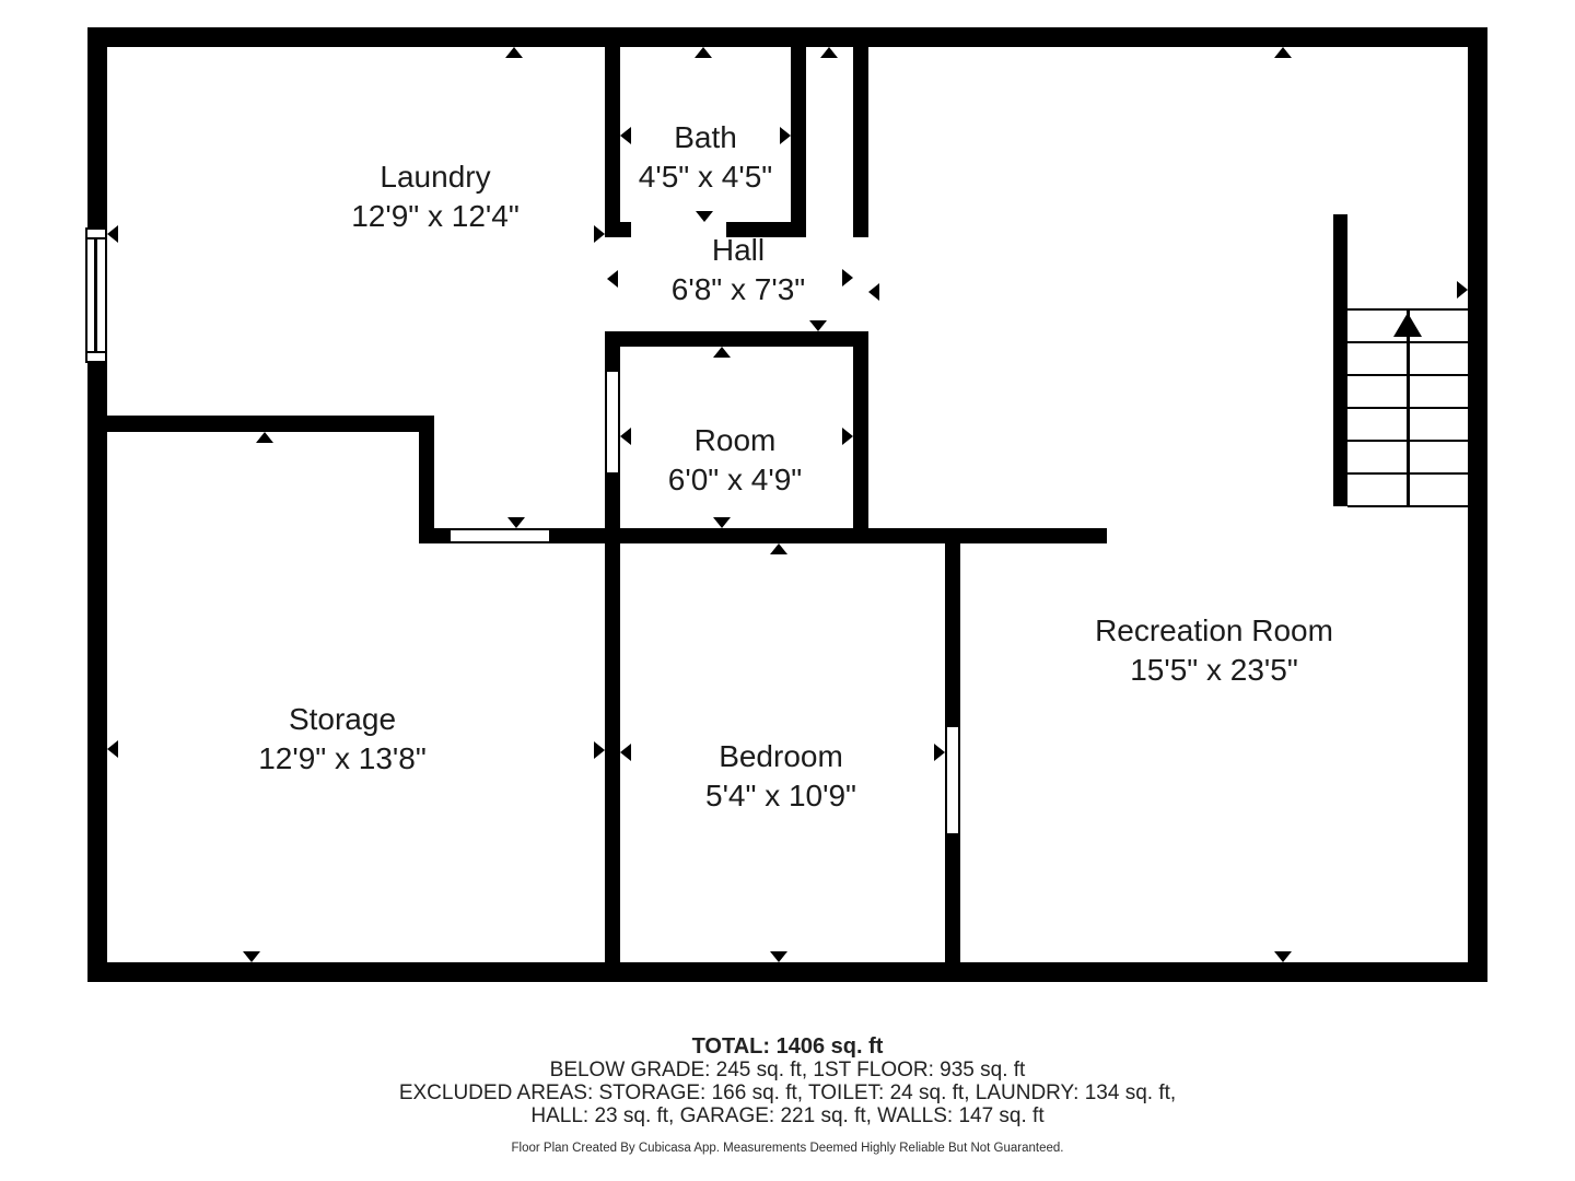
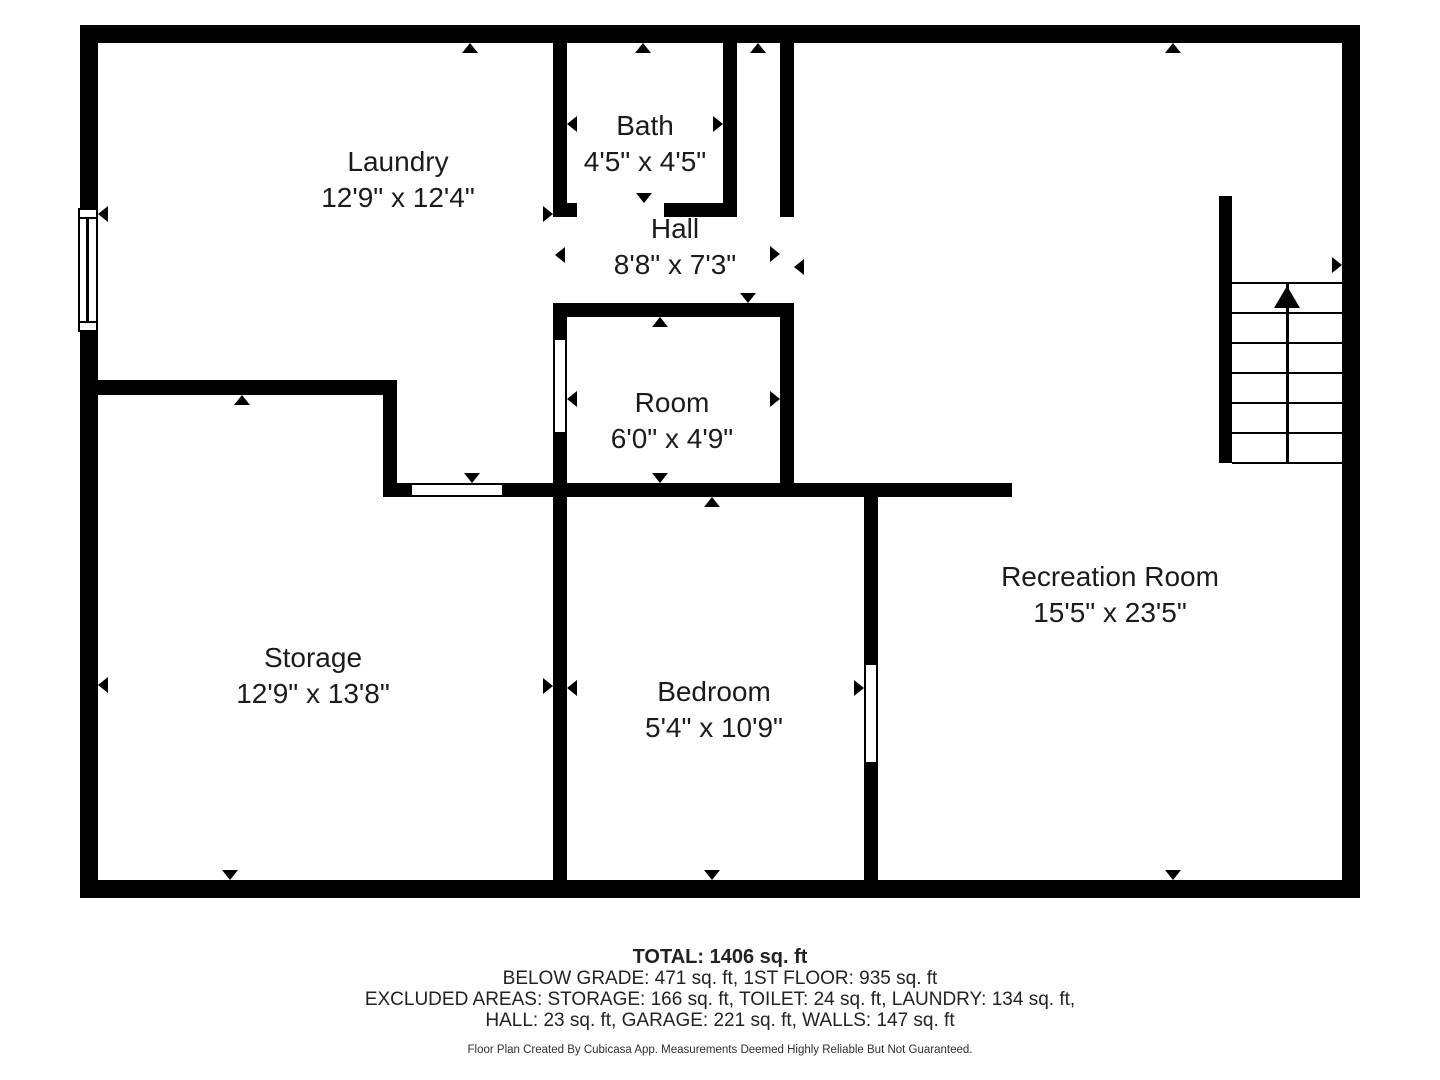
  TOTAL: 1406 sq. ft
- BELOW GRADE: 245 sq. ft, 1ST FLOOR: 935 sq. ft
+ BELOW GRADE: 471 sq. ft, 1ST FLOOR: 935 sq. ft
  EXCLUDED AREAS: STORAGE: 166 sq. ft, TOILET: 24 sq. ft, LAUNDRY: 134 sq. ft,
  HALL: 23 sq. ft, GARAGE: 221 sq. ft, WALLS: 147 sq. ft
  Floor Plan Created By Cubicasa App. Measurements Deemed Highly Reliable But Not Guaranteed.
  Laundry
  12'9" x 12'4"
  Bath
  4'5" x 4'5"
  Hall
- 6'8" x 7'3"
+ 8'8" x 7'3"
  Room
  6'0" x 4'9"
  Storage
  12'9" x 13'8"
  Bedroom
  5'4" x 10'9"
  Recreation Room
  15'5" x 23'5"
